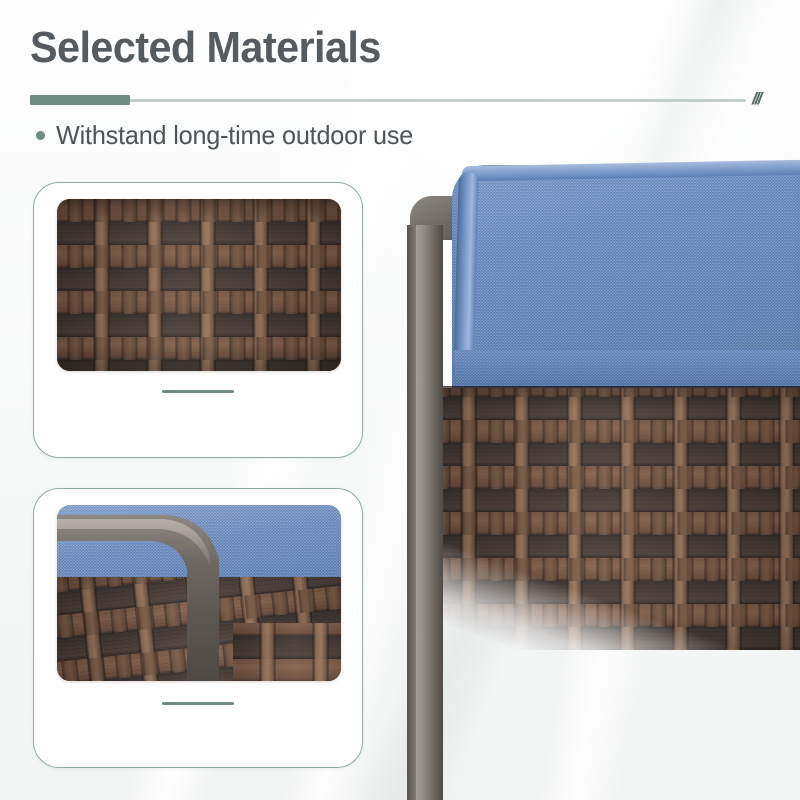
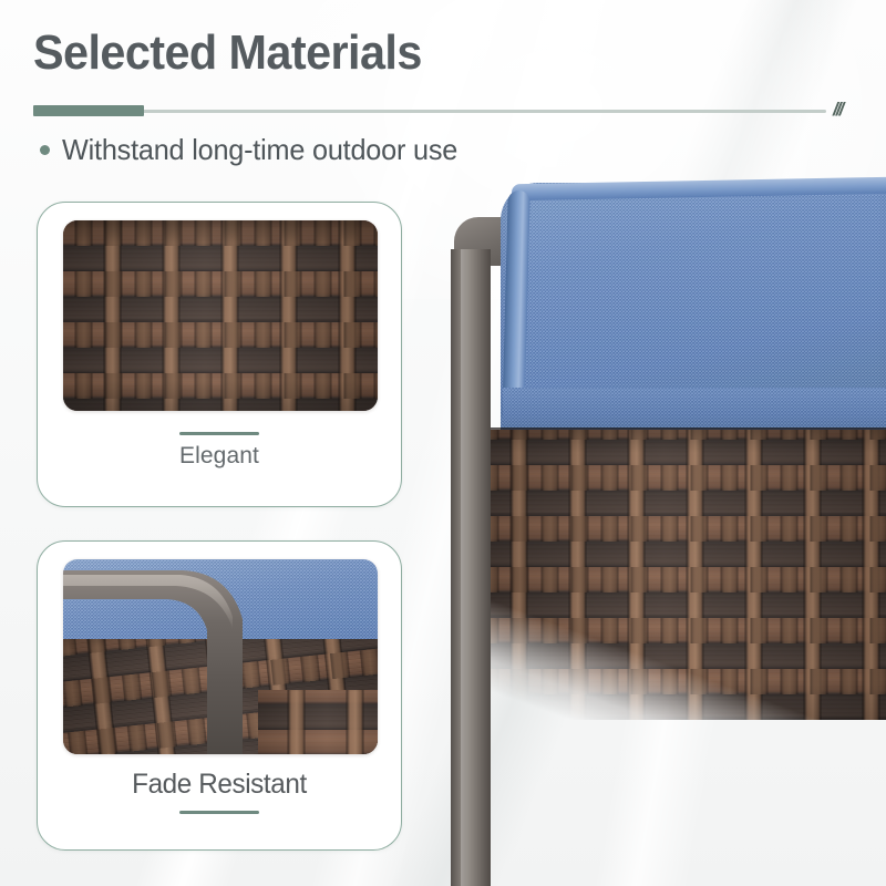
  Selected Materials
  ///
  Withstand long-time outdoor use
+ Elegant
+ Fade Resistant
